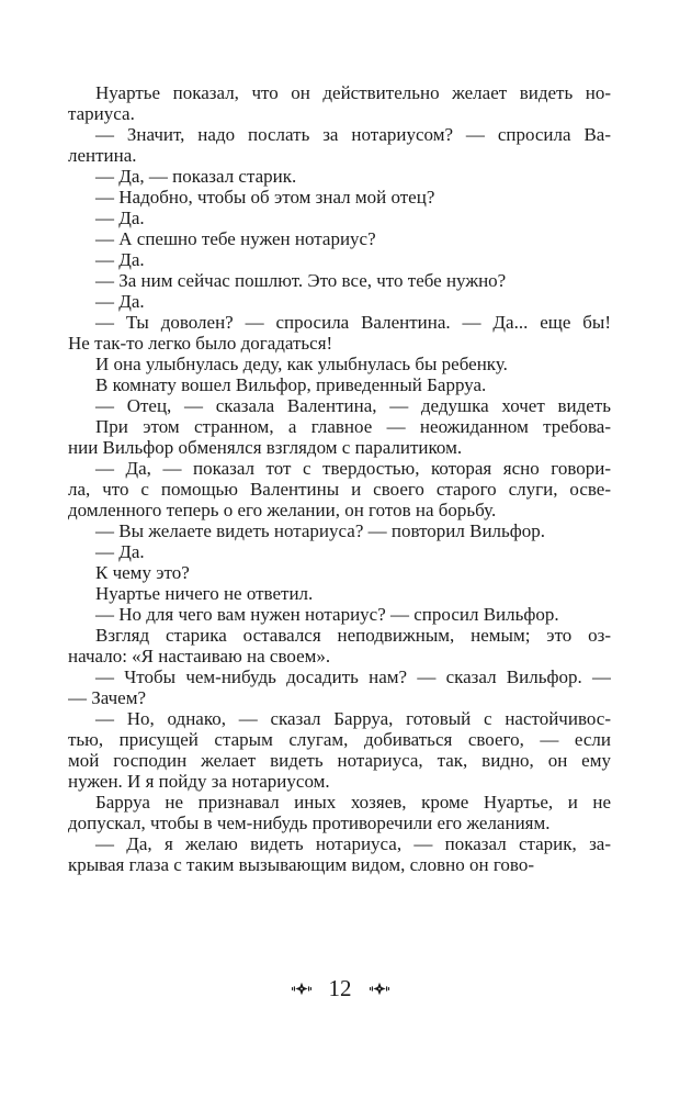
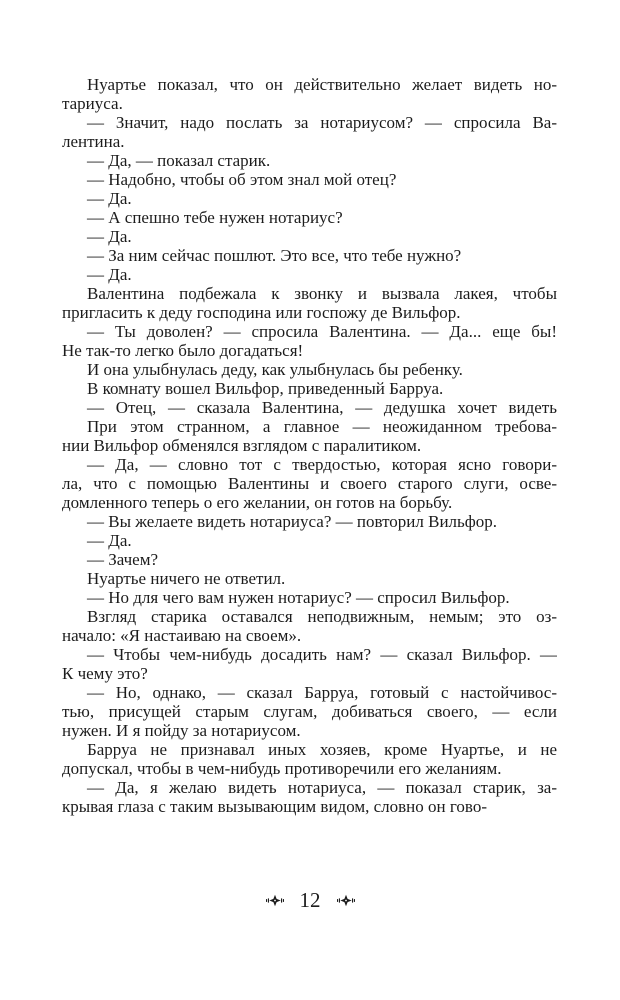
  Нуартье показал, что он действительно желает видеть но-
  тариуса.
  — Значит, надо послать за нотариусом? — спросила Ва-
  лентина.
  — Да, — показал старик.
  — Надобно, чтобы об этом знал мой отец?
  — Да.
  — А спешно тебе нужен нотариус?
  — Да.
  — За ним сейчас пошлют. Это все, что тебе нужно?
  — Да.
+ Валентина подбежала к звонку и вызвала лакея, чтобы
+ пригласить к деду господина или госпожу де Вильфор.
  — Ты доволен? — спросила Валентина. — Да... еще бы!
  Не так-то легко было догадаться!
  И она улыбнулась деду, как улыбнулась бы ребенку.
  В комнату вошел Вильфор, приведенный Барруа.
  — Отец, — сказала Валентина, — дедушка хочет видеть
  При этом странном, а главное — неожиданном требова-
  нии Вильфор обменялся взглядом с паралитиком.
- — Да, — показал тот с твердостью, которая ясно говори-
+ — Да, — словно тот с твердостью, которая ясно говори-
  ла, что с помощью Валентины и своего старого слуги, осве-
  домленного теперь о его желании, он готов на борьбу.
  — Вы желаете видеть нотариуса? — повторил Вильфор.
  — Да.
- К чему это?
+ — Зачем?
  Нуартье ничего не ответил.
  — Но для чего вам нужен нотариус? — спросил Вильфор.
  Взгляд старика оставался неподвижным, немым; это оз-
  начало: «Я настаиваю на своем».
  — Чтобы чем-нибудь досадить нам? — сказал Вильфор. —
- — Зачем?
+ К чему это?
  — Но, однако, — сказал Барруа, готовый с настойчивос-
  тью, присущей старым слугам, добиваться своего, — если
- мой господин желает видеть нотариуса, так, видно, он ему
  нужен. И я пойду за нотариусом.
  Барруа не признавал иных хозяев, кроме Нуартье, и не
  допускал, чтобы в чем-нибудь противоречили его желаниям.
  — Да, я желаю видеть нотариуса, — показал старик, за-
  крывая глаза с таким вызывающим видом, словно он гово-
  12
